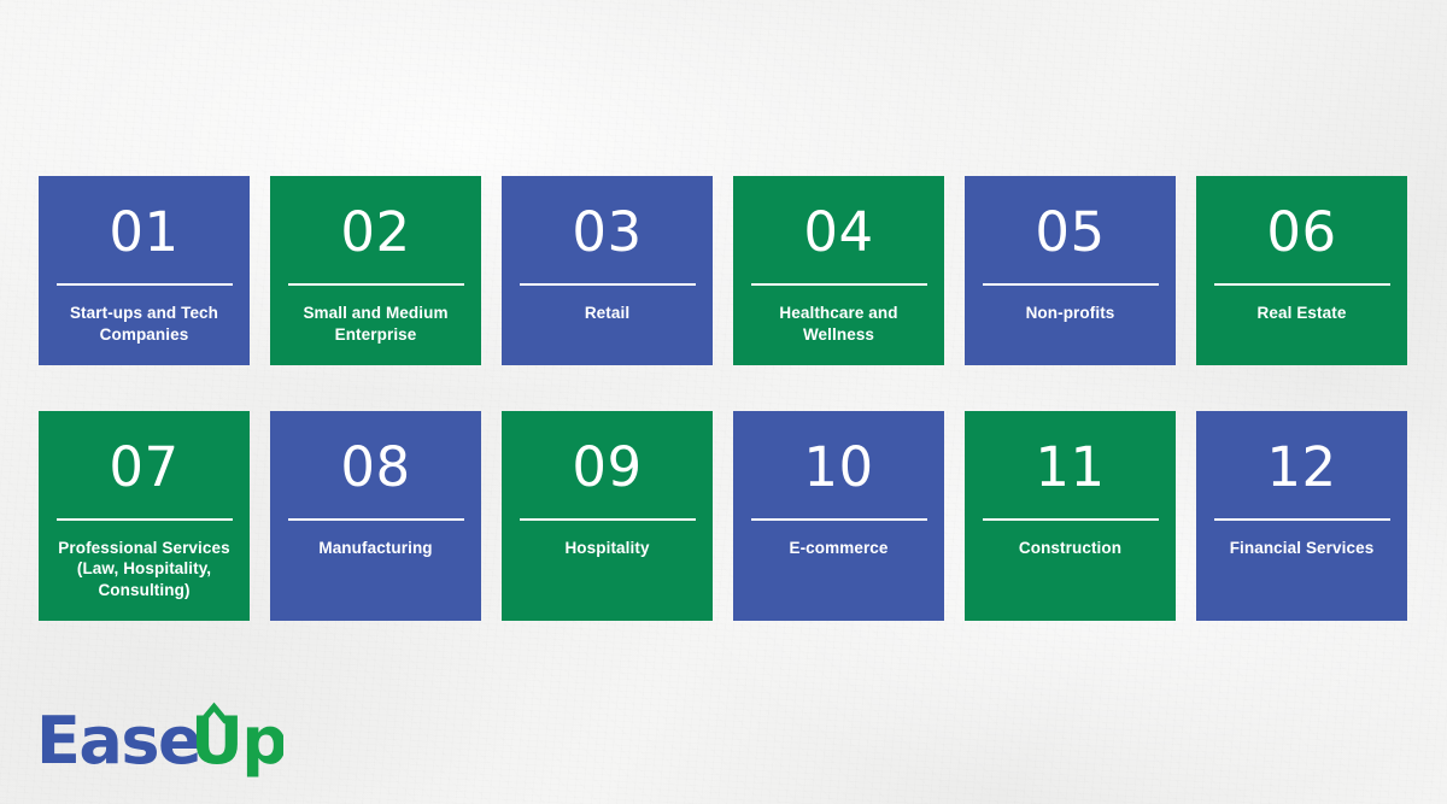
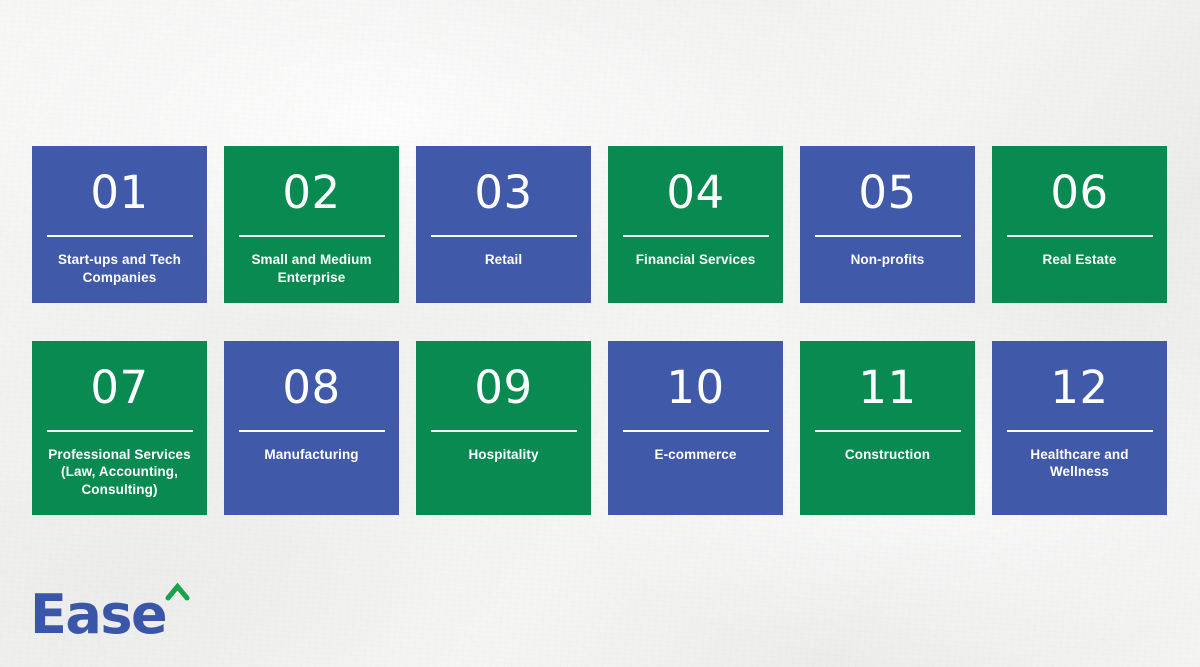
  01
  Start-ups and Tech Companies
  02
  Small and Medium Enterprise
  03
  Retail
  04
- Healthcare and Wellness
+ Financial Services
  05
  Non-profits
  06
  Real Estate
  07
- Professional Services (Law, Hospitality, Consulting)
+ Professional Services (Law, Accounting, Consulting)
  08
  Manufacturing
  09
  Hospitality
  10
  E-commerce
  11
  Construction
  12
- Financial Services
+ Healthcare and Wellness
  Ease
- Up
